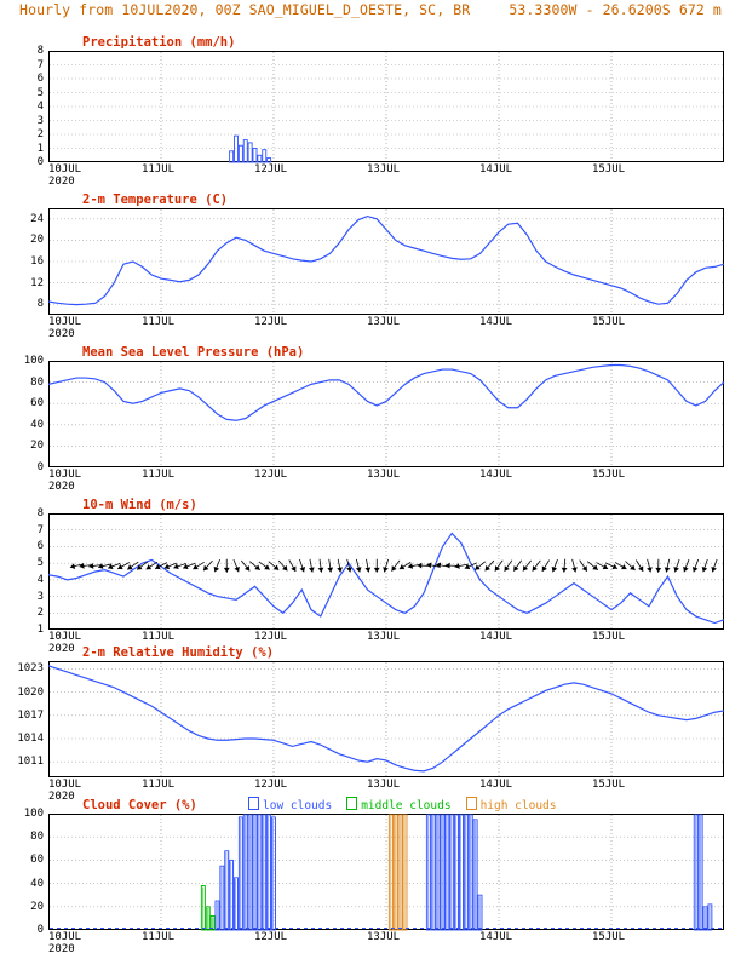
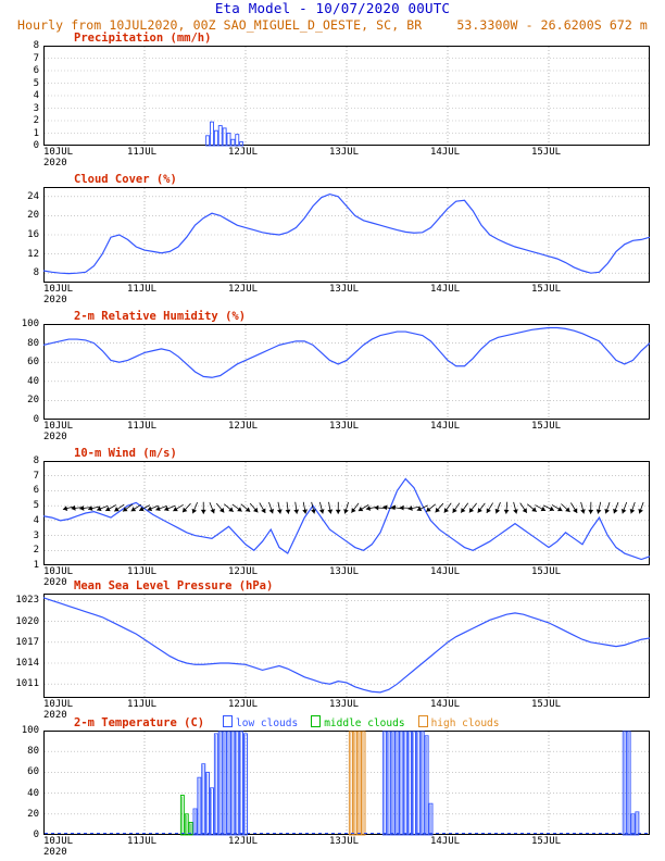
+ Eta Model - 10/07/2020 00UTC
  Hourly from 10JUL2020, 00Z SAO_MIGUEL_D_OESTE, SC, BR 53.3300W - 26.6200S 672 m
  Precipitation (mm/h)
  0
  1
  2
  3
  4
  5
  6
  7
  8
  10JUL
  11JUL
  12JUL
  13JUL
  14JUL
  15JUL
  2020
- 2-m Temperature (C)
+ Cloud Cover (%)
  8
  12
  16
  20
  24
  10JUL
  11JUL
  12JUL
  13JUL
  14JUL
  15JUL
  2020
- Mean Sea Level Pressure (hPa)
+ 2-m Relative Humidity (%)
  0
  20
  40
  60
  80
  100
  10JUL
  11JUL
  12JUL
  13JUL
  14JUL
  15JUL
  2020
  10-m Wind (m/s)
  1
  2
  3
  4
  5
  6
  7
  8
  10JUL
  11JUL
  12JUL
  13JUL
  14JUL
  15JUL
  2020
- 2-m Relative Humidity (%)
+ Mean Sea Level Pressure (hPa)
  1011
  1014
  1017
  1020
  1023
  10JUL
  11JUL
  12JUL
  13JUL
  14JUL
  15JUL
  2020
- Cloud Cover (%)
+ 2-m Temperature (C)
  low clouds middle clouds high clouds
  0
  20
  40
  60
  80
  100
  10JUL
  11JUL
  12JUL
  13JUL
  14JUL
  15JUL
  2020
